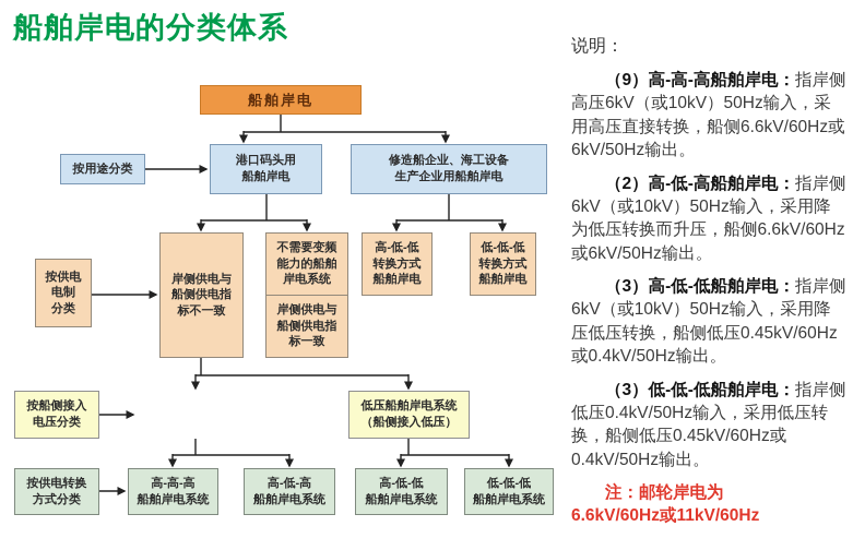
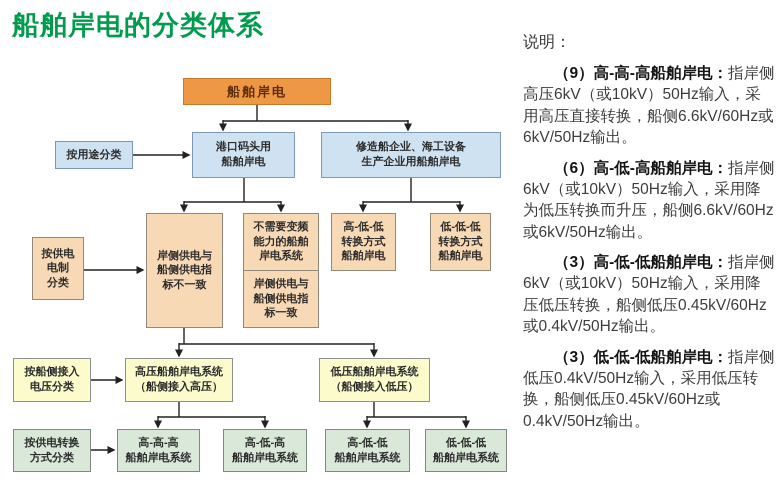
  船舶岸电的分类体系
  船舶岸电
  按用途分类
  港口码头用
  船舶岸电
  修造船企业、海工设备
  生产企业用船舶岸电
  按供电
  电制
  分类
  岸侧供电与
  船侧供电指
  标不一致
  不需要变频
  能力的船舶
  岸电系统
  岸侧供电与
  船侧供电指
  标一致
  高-低-低
  转换方式
  船舶岸电
  低-低-低
  转换方式
  船舶岸电
  按船侧接入
  电压分类
+ 高压船舶岸电系统
+ （船侧接入高压）
  低压船舶岸电系统
  （船侧接入低压）
  按供电转换
  方式分类
  高-高-高
  船舶岸电系统
  高-低-高
  船舶岸电系统
  高-低-低
  船舶岸电系统
  低-低-低
  船舶岸电系统
  说明：
  （9）高-高-高船舶岸电：指岸侧高压6kV（或10kV）50Hz输入，采用高压直接转换，船侧6.6kV/60Hz或6kV/50Hz输出。
- （2）高-低-高船舶岸电：指岸侧6kV（或10kV）50Hz输入，采用降为低压转换而升压，船侧6.6kV/60Hz或6kV/50Hz输出。
+ （6）高-低-高船舶岸电：指岸侧6kV（或10kV）50Hz输入，采用降为低压转换而升压，船侧6.6kV/60Hz或6kV/50Hz输出。
  （3）高-低-低船舶岸电：指岸侧6kV（或10kV）50Hz输入，采用降压低压转换，船侧低压0.45kV/60Hz或0.4kV/50Hz输出。
  （3）低-低-低船舶岸电：指岸侧低压0.4kV/50Hz输入，采用低压转换，船侧低压0.45kV/60Hz或0.4kV/50Hz输出。
- 注：邮轮岸电为
- 6.6kV/60Hz或11kV/60Hz
